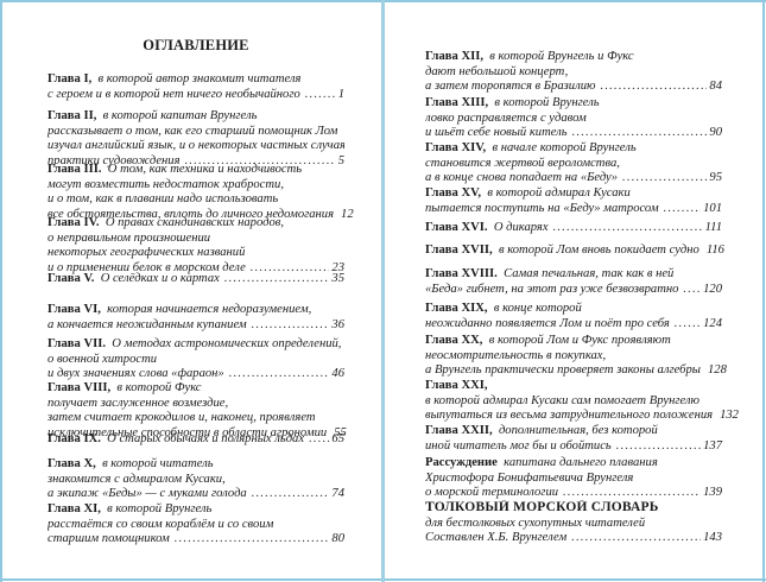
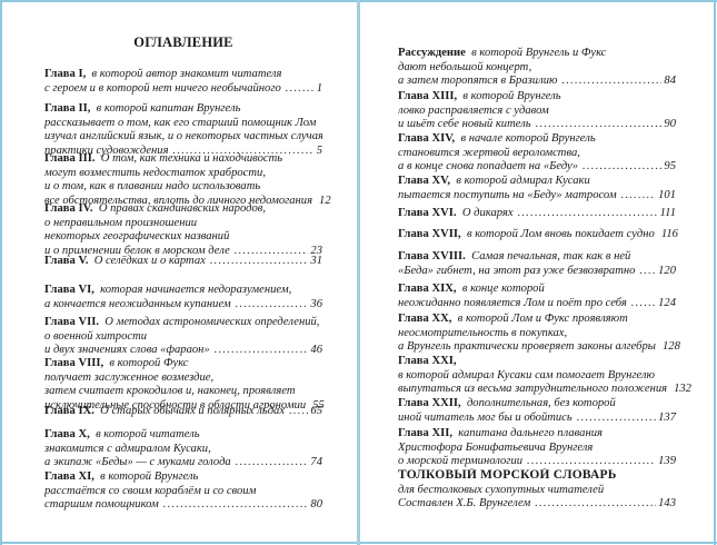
  ОГЛАВЛЕНИЕ
  Глава I, в которой автор знакомит читателя
  с героем и в которой нет ничего необычайного
  1
  Глава II, в которой капитан Врунгель
  рассказывает о том, как его старший помощник Лом
  изучал английский язык, и о некоторых частных случая
  практики судовождения
  5
  Глава III. О том, как техника и находчивость
  могут возместить недостаток храбрости,
  и о том, как в плавании надо использовать
  все обстоятельства, вплоть до личного недомогания
  12
  Глава IV. О правах скандинавских народов,
  о неправильном произношении
  некоторых географических названий
  и о применении белок в морском деле
  23
  Глава V.
  О селёдках и о картах
- 35
+ 31
  Глава VI, которая начинается недоразумением,
  а кончается неожиданным купанием
  36
  Глава VII. О методах астрономических определений,
  о военной хитрости
  и двух значениях слова «фараон»
  46
  Глава VIII, в которой Фукс
  получает заслуженное возмездие,
  затем считает крокодилов и, наконец, проявляет
  исключительные способности в области агрономии
  55
  Глава IX.
  О старых обычаях и полярных льдах
  65
  Глава X, в которой читатель
  знакомится с адмиралом Кусаки,
  а экипаж «Беды» — с муками голода
  74
  Глава XI, в которой Врунгель
  расстаётся со своим кораблём и со своим
  старшим помощником
  80
- Глава XII, в которой Врунгель и Фукс
+ Рассуждение в которой Врунгель и Фукс
  дают небольшой концерт,
  а затем торопятся в Бразилию
  84
  Глава XIII, в которой Врунгель
  ловко расправляется с удавом
  и шьёт себе новый китель
  90
  Глава XIV, в начале которой Врунгель
  становится жертвой вероломства,
  а в конце снова попадает на «Беду»
  95
  Глава XV, в которой адмирал Кусаки
  пытается поступить на «Беду» матросом
  101
  Глава XVI.
  О дикарях
  111
  Глава XVII,
  в которой Лом вновь покидает судно
  116
  Глава XVIII. Самая печальная, так как в ней
  «Беда» гибнет, на этот раз уже безвозвратно
  120
  Глава XIX, в конце которой
  неожиданно появляется Лом и поёт про себя
  124
  Глава XX, в которой Лом и Фукс проявляют
  неосмотрительность в покупках,
  а Врунгель практически проверяет законы алгебры
  128
  Глава XXI,
  в которой адмирал Кусаки сам помогает Врунгелю
  выпутаться из весьма затруднительного положения
  132
  Глава XXII, дополнительная, без которой
  иной читатель мог бы и обойтись
  137
- Рассуждение капитана дальнего плавания
+ Глава XII, капитана дальнего плавания
  Христофора Бонифатьевича Врунгеля
  о морской терминологии
  139
  ТОЛКОВЫЙ МОРСКОЙ СЛОВАРЬ
  для бестолковых сухопутных читателей
  Составлен Х.Б. Врунгелем
  143
